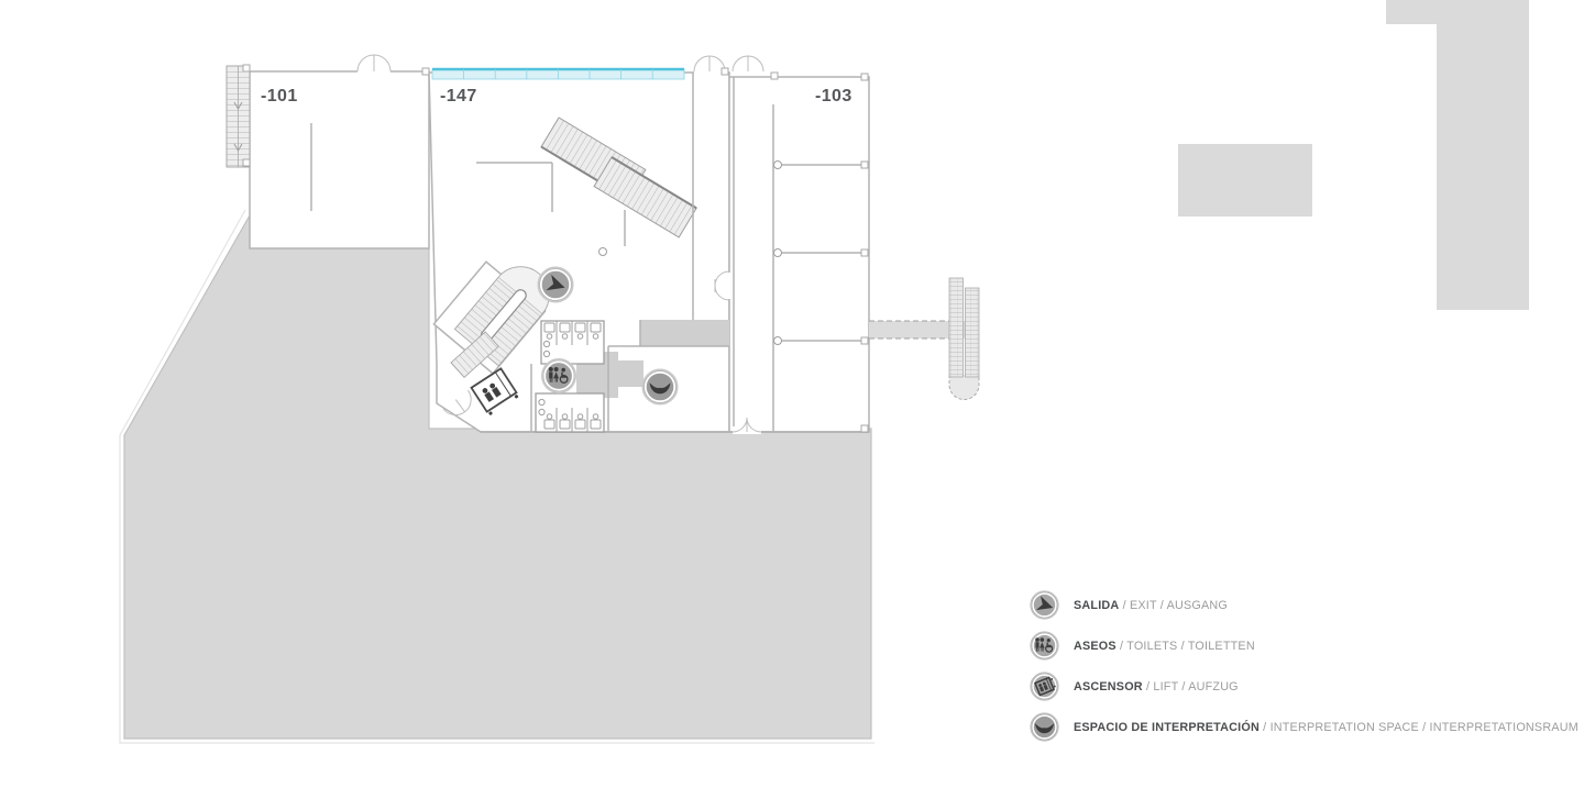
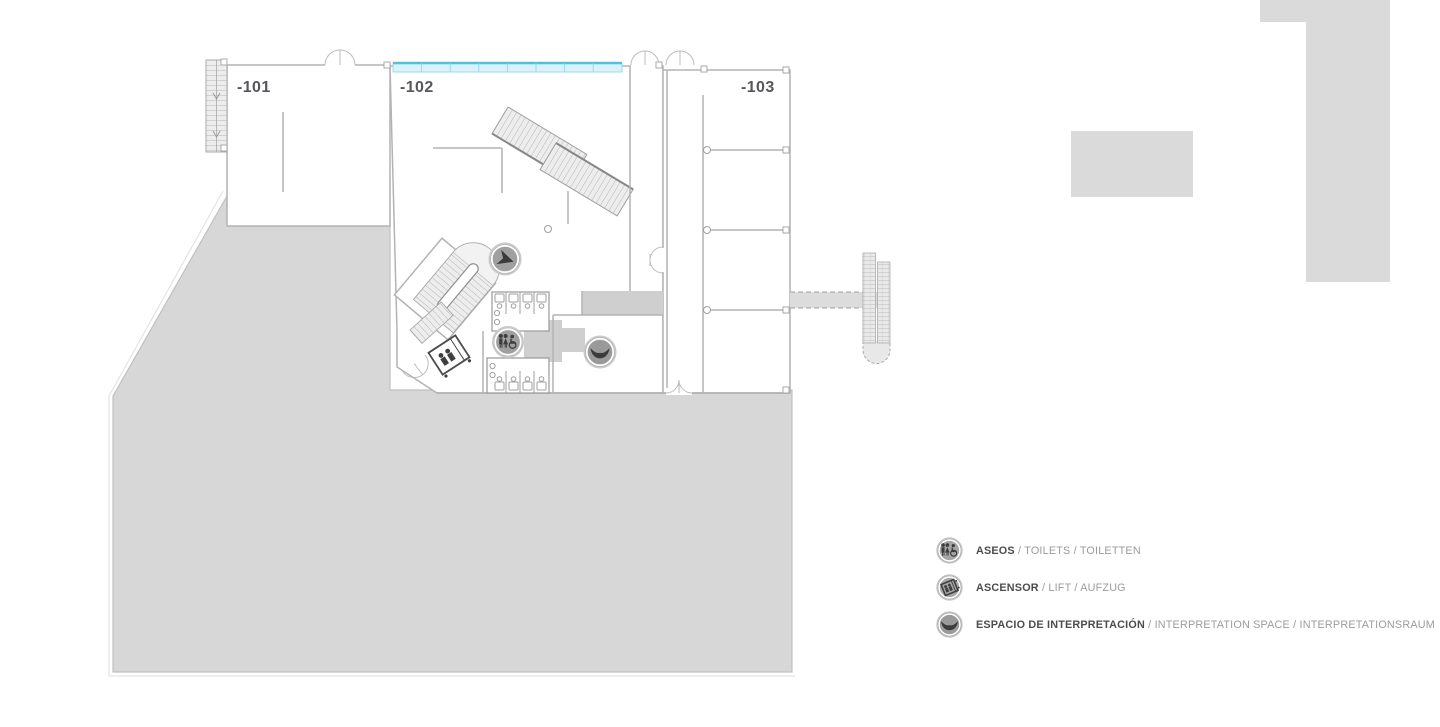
  -101
- -147
+ -102
  -103
- SALIDA / EXIT / AUSGANG
  ASEOS / TOILETS / TOILETTEN
  ASCENSOR / LIFT / AUFZUG
  ESPACIO DE INTERPRETACIÓN / INTERPRETATION SPACE / INTERPRETATIONSRAUM
